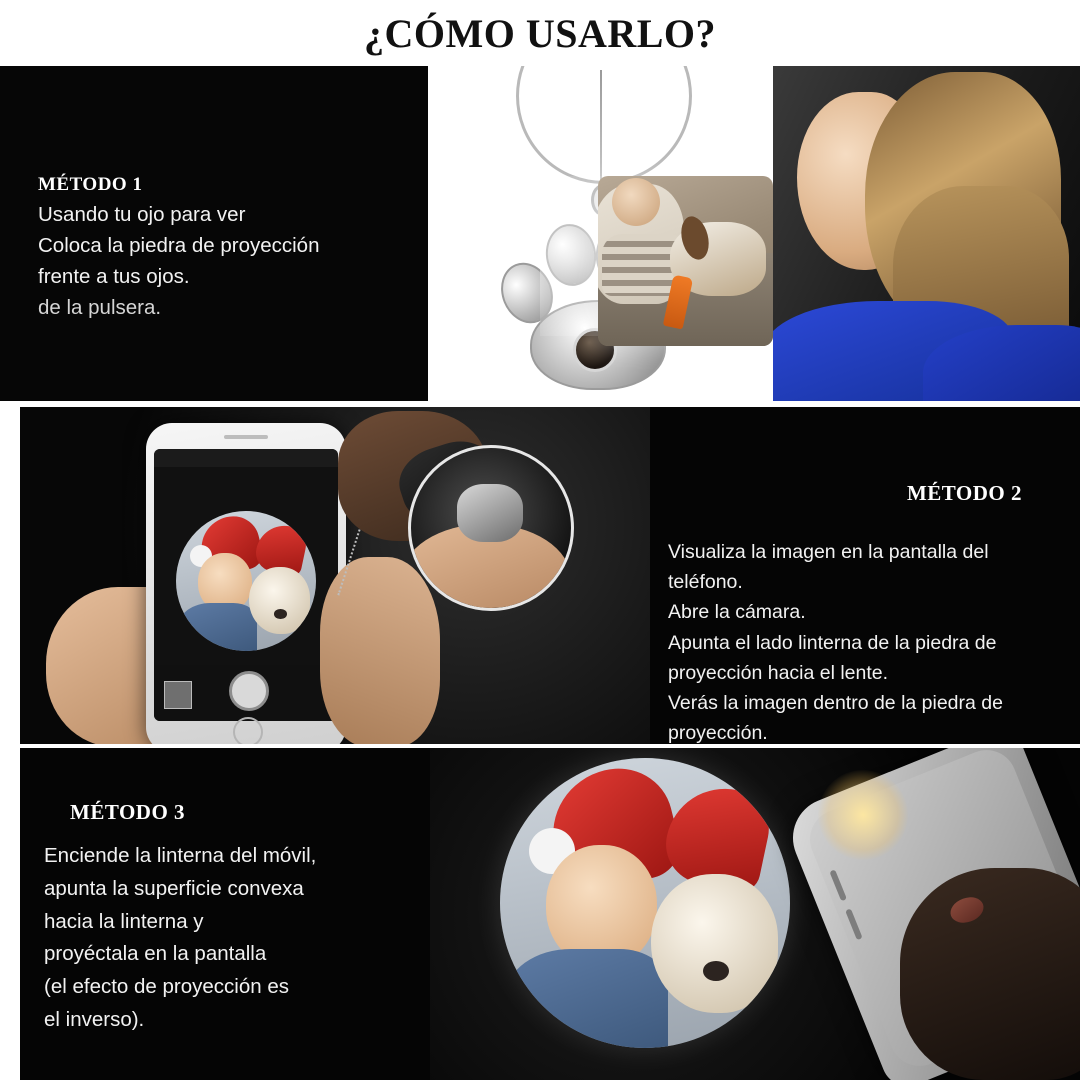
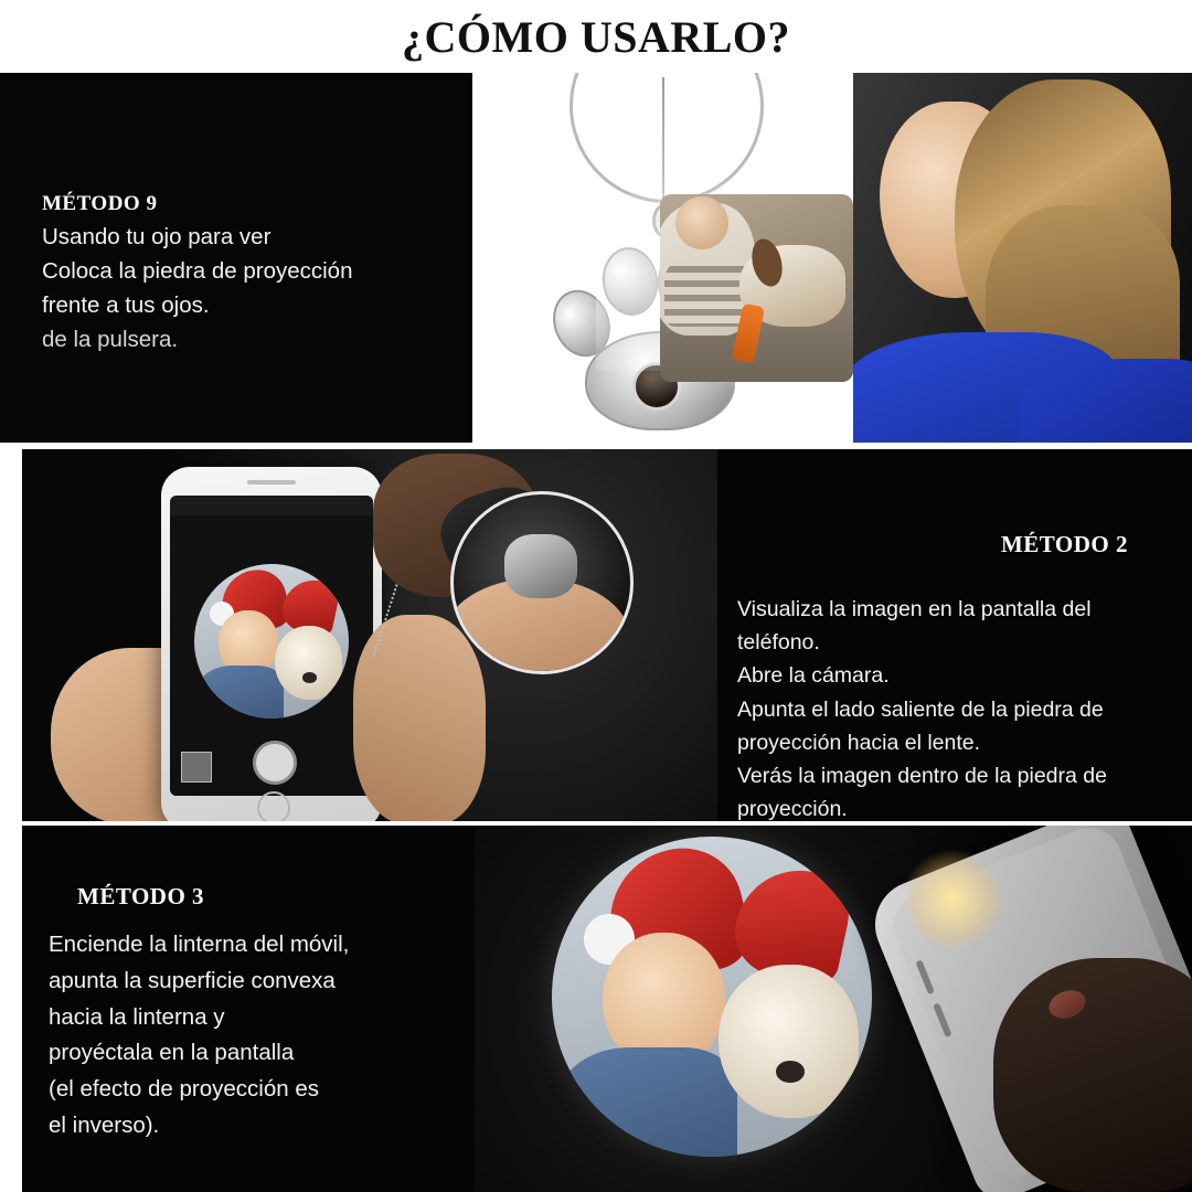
  ¿CÓMO USARLO?
- MÉTODO 1
+ MÉTODO 9
  Usando tu ojo para ver
  Coloca la piedra de proyección
  frente a tus ojos.
  de la pulsera.
  MÉTODO 2
  Visualiza la imagen en la pantalla del
  teléfono.
  Abre la cámara.
- Apunta el lado linterna de la piedra de
+ Apunta el lado saliente de la piedra de
  proyección hacia el lente.
  Verás la imagen dentro de la piedra de
  proyección.
  MÉTODO 3
  Enciende la linterna del móvil,
  apunta la superficie convexa
  hacia la linterna y
  proyéctala en la pantalla
  (el efecto de proyección es
  el inverso).
